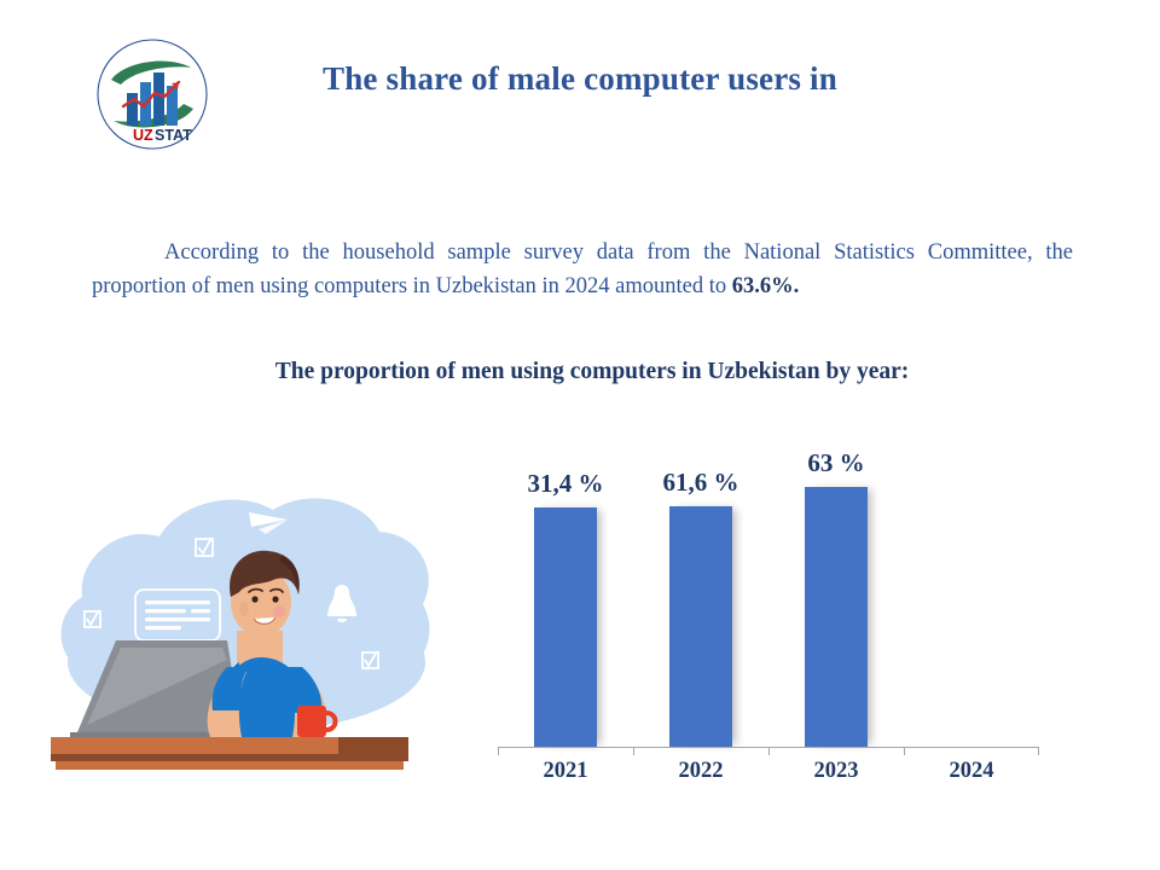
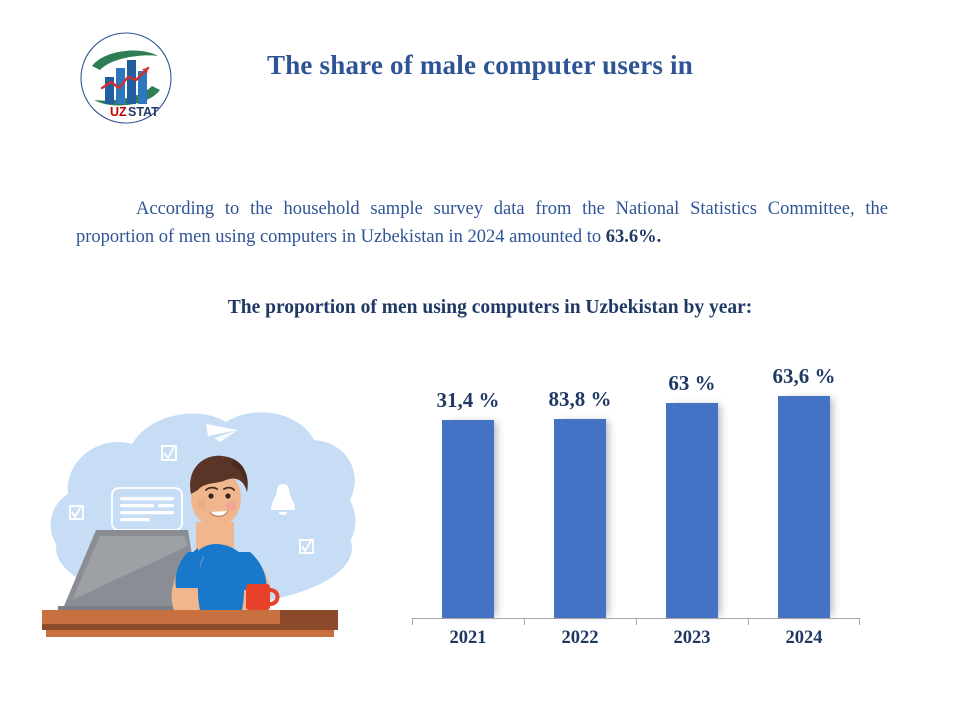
  UZ
  STAT
  The share of male computer users in
  According to the household sample survey data from the National Statistics Committee, the proportion of men using computers in Uzbekistan in 2024 amounted to 63.6%.
  The proportion of men using computers in Uzbekistan by year:
  31,4 %
- 61,6 %
+ 83,8 %
  63 %
+ 63,6 %
  2021
  2022
  2023
  2024
